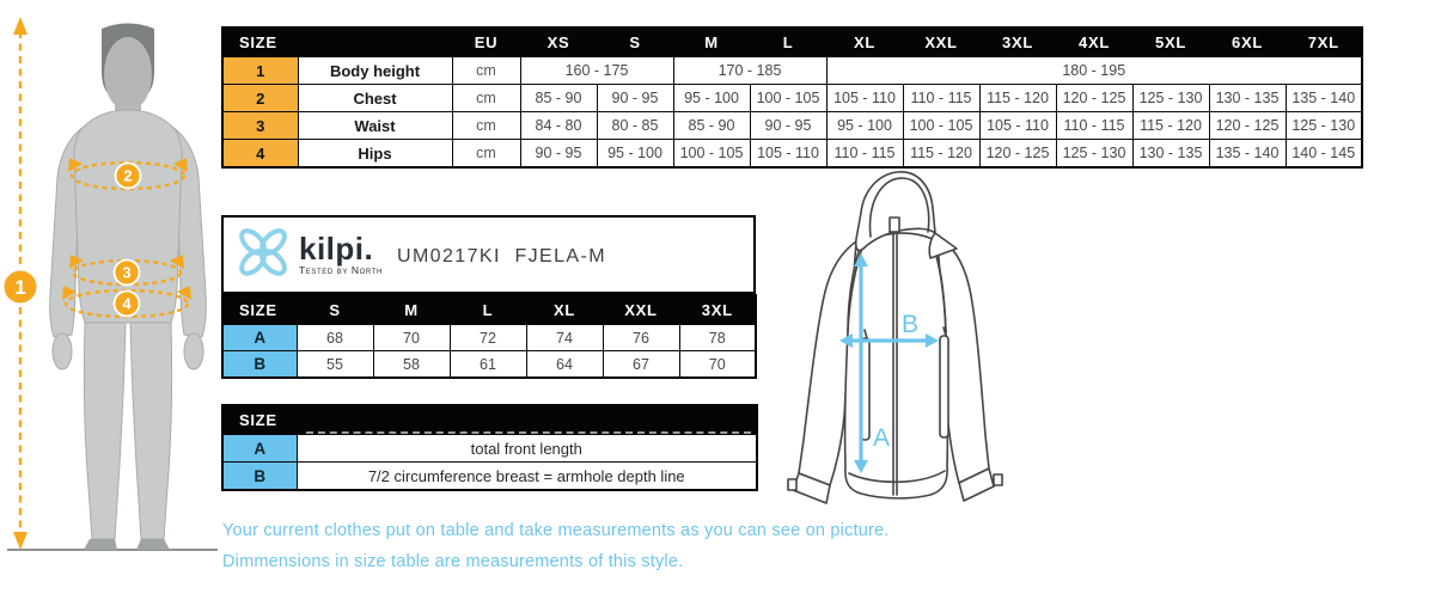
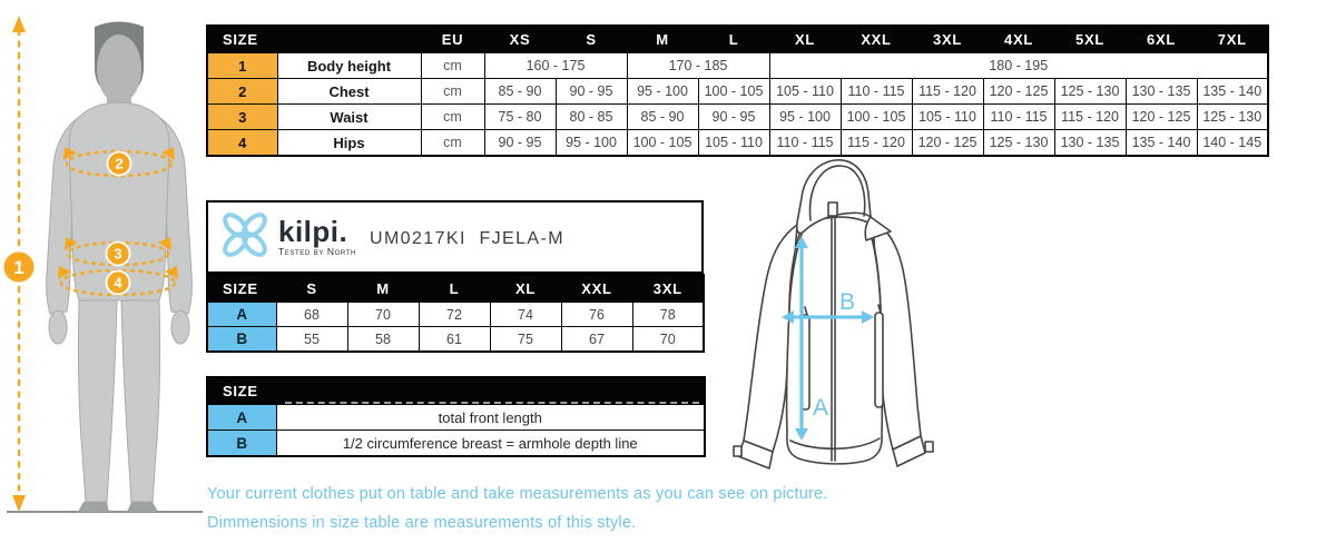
  1
  2
  3
  4
  SIZE	EU	XS	S	M	L	XL	XXL	3XL	4XL	5XL	6XL	7XL
  1	Body height	cm	160 - 175	170 - 185	180 - 195
  2	Chest	cm	85 - 90	90 - 95	95 - 100	100 - 105	105 - 110	110 - 115	115 - 120	120 - 125	125 - 130	130 - 135	135 - 140
- 3	Waist	cm	84 - 80	80 - 85	85 - 90	90 - 95	95 - 100	100 - 105	105 - 110	110 - 115	115 - 120	120 - 125	125 - 130
+ 3	Waist	cm	75 - 80	80 - 85	85 - 90	90 - 95	95 - 100	100 - 105	105 - 110	110 - 115	115 - 120	120 - 125	125 - 130
  4	Hips	cm	90 - 95	95 - 100	100 - 105	105 - 110	110 - 115	115 - 120	120 - 125	125 - 130	130 - 135	135 - 140	140 - 145
  kilpi.
  Tested by North
  UM0217KI FJELA-M
  SIZE	S	M	L	XL	XXL	3XL
  A	68	70	72	74	76	78
- B	55	58	61	64	67	70
+ B	55	58	61	75	67	70
  SIZE
  A	total front length
- B	7/2 circumference breast = armhole depth line
+ B	1/2 circumference breast = armhole depth line
  A
  B
  Your current clothes put on table and take measurements as you can see on picture.
  Dimmensions in size table are measurements of this style.
